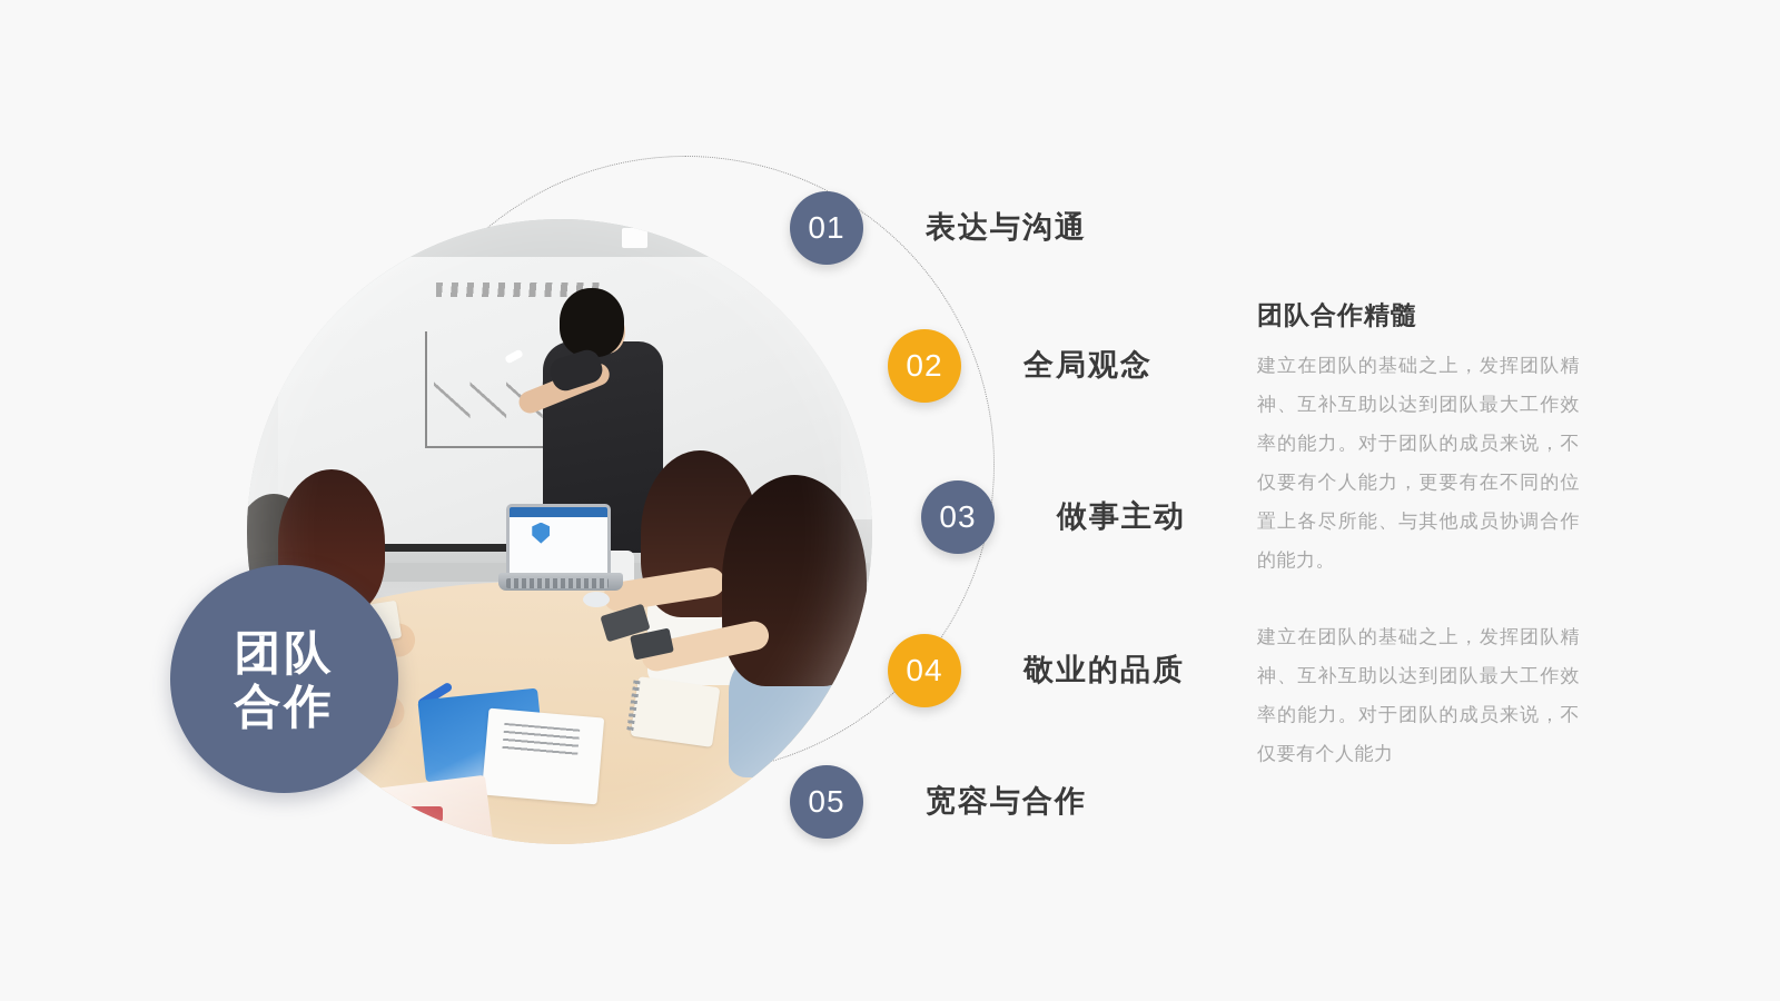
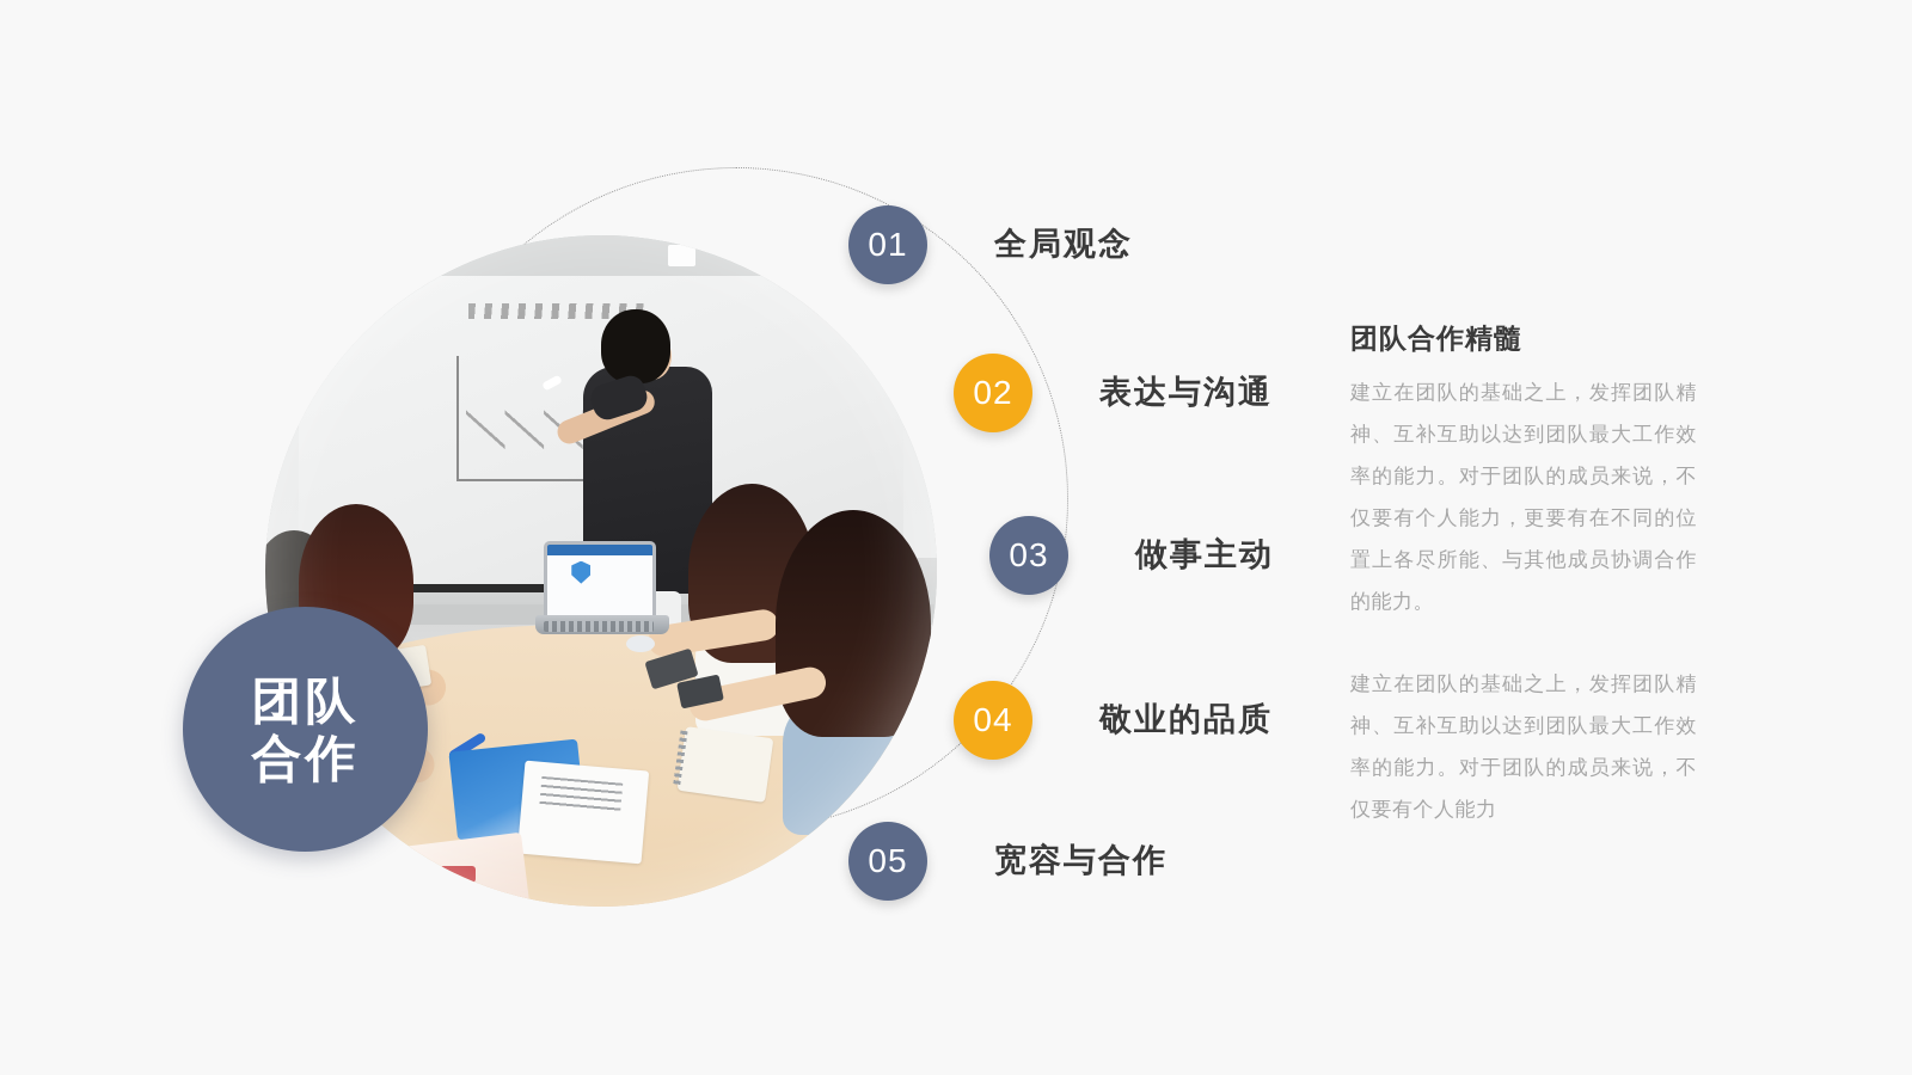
  团队
  合作
  01
- 表达与沟通
+ 全局观念
  02
- 全局观念
+ 表达与沟通
  03
  做事主动
  04
  敬业的品质
  05
  宽容与合作
  团队合作精髓
  建立在团队的基础之上，发挥团队精神、互补互助以达到团队最大工作效率的能力。对于团队的成员来说，不仅要有个人能力，更要有在不同的位置上各尽所能、与其他成员协调合作的能力。
  建立在团队的基础之上，发挥团队精神、互补互助以达到团队最大工作效率的能力。对于团队的成员来说，不仅要有个人能力
